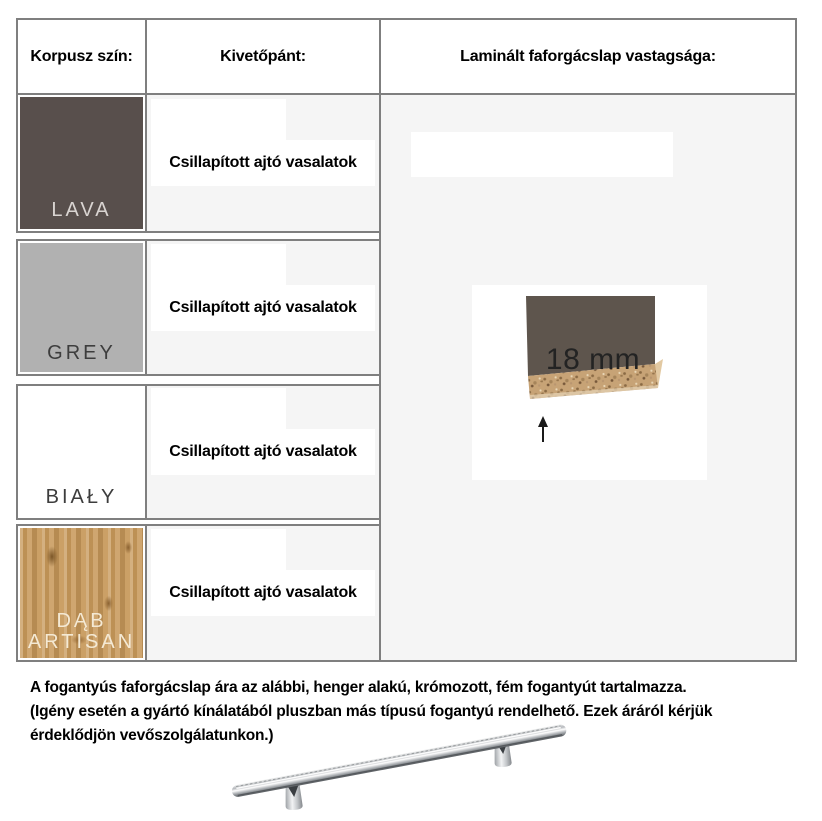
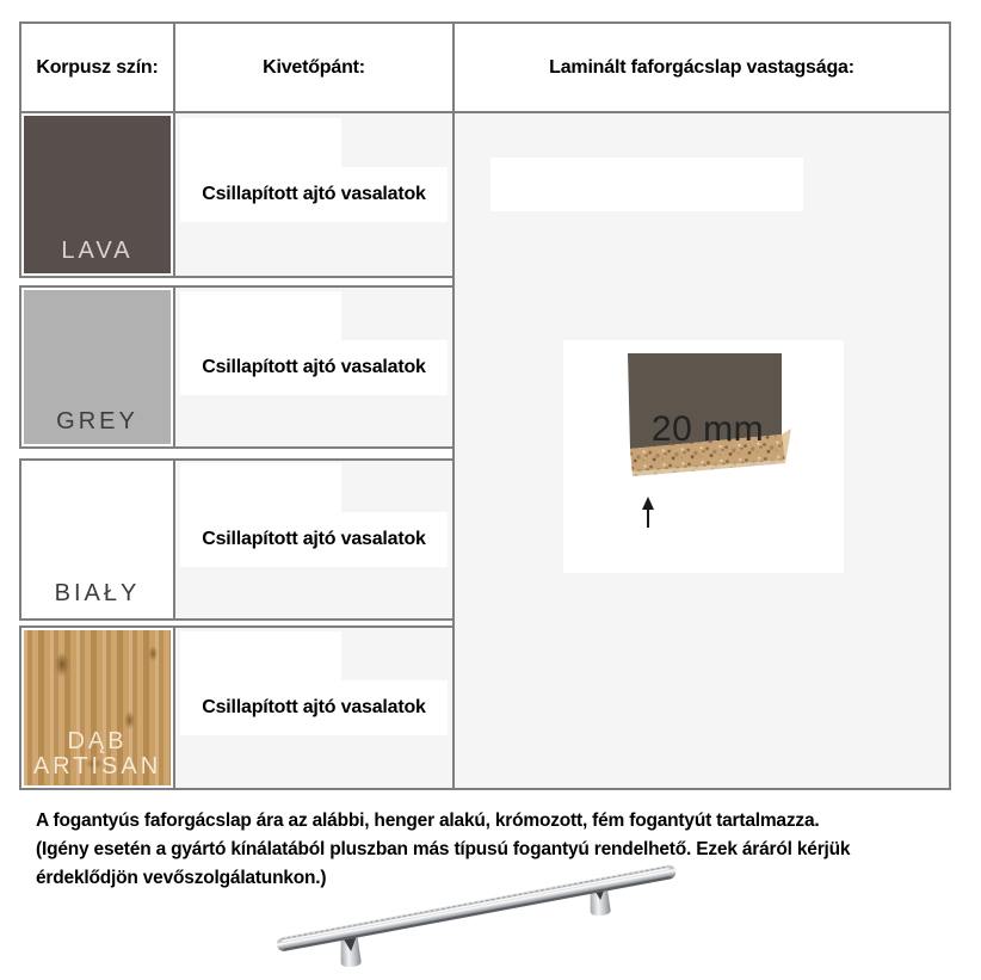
  Korpusz szín:
  Kivetőpánt:
  Laminált faforgácslap vastagsága:
- 18 mm
+ 20 mm
  LAVA
  Csillapított ajtó vasalatok
  GREY
  Csillapított ajtó vasalatok
  BIAŁY
  Csillapított ajtó vasalatok
  DĄB ARTISAN
  Csillapított ajtó vasalatok
  A fogantyús faforgácslap ára az alábbi, henger alakú, krómozott, fém fogantyút tartalmazza.
  (Igény esetén a gyártó kínálatából pluszban más típusú fogantyú rendelhető. Ezek áráról kérjük
  érdeklődjön vevőszolgálatunkon.)
